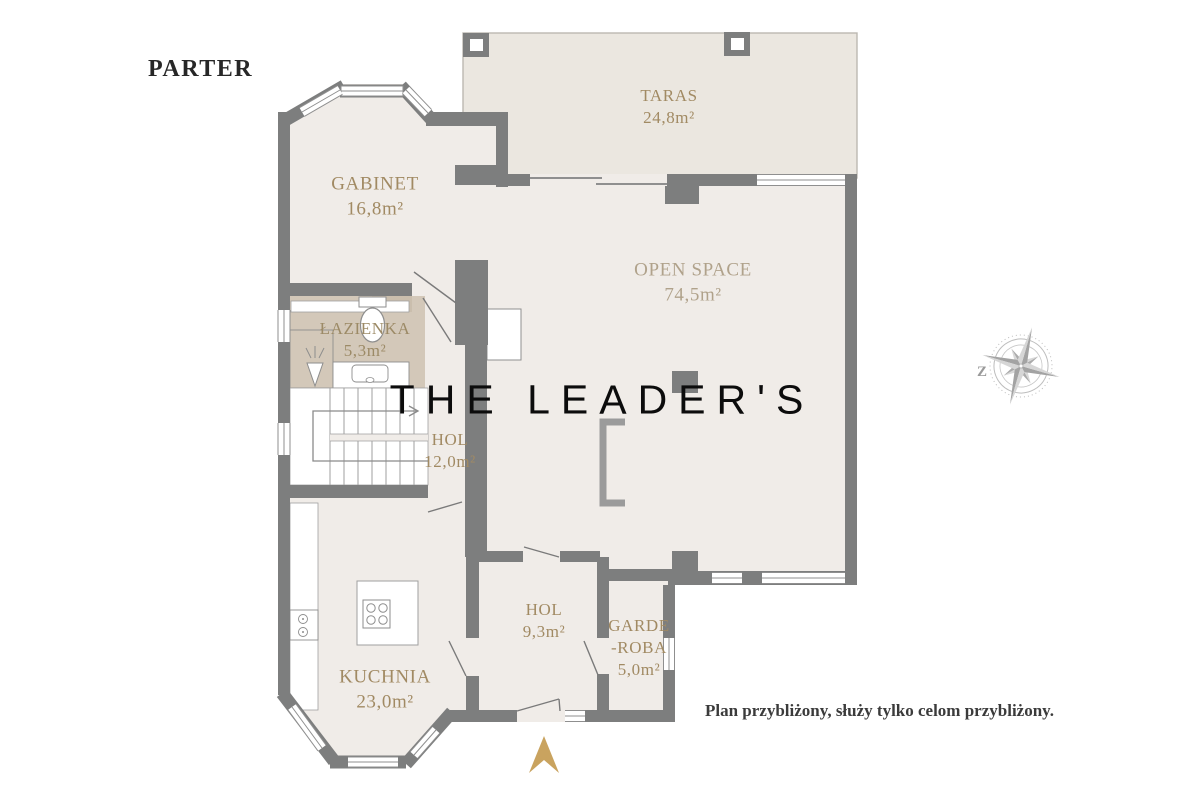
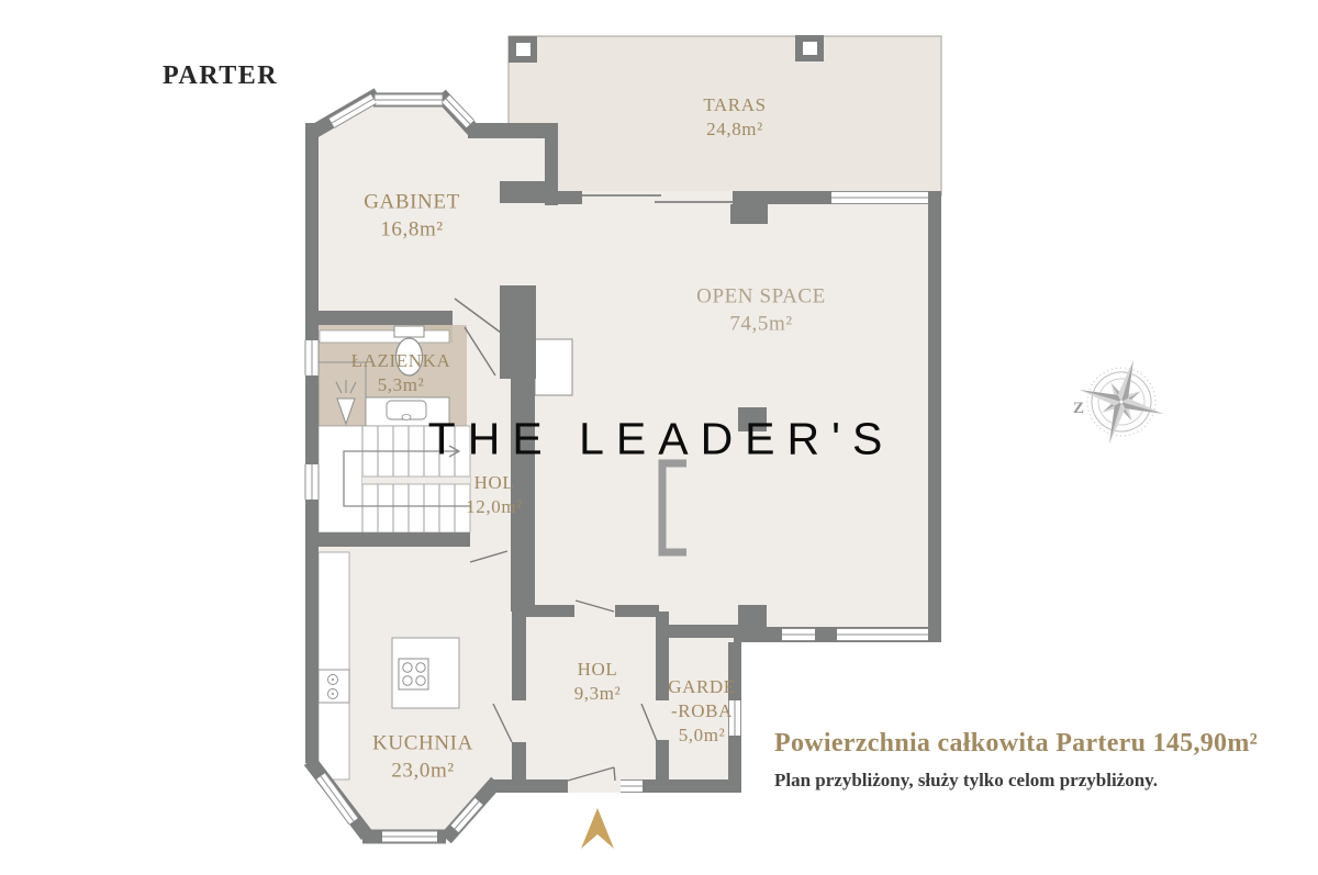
  Z
  PARTER
  TARAS
  24,8m²
  GABINET
  16,8m²
  OPEN SPACE
  74,5m²
  ŁAZIENKA
  5,3m²
  HOL
  12,0m²
  KUCHNIA
  23,0m²
  HOL
  9,3m²
  GARDE
  -ROBA
  5,0m²
  THE LEADER'S
+ Powierzchnia całkowita Parteru 145,90m²
  Plan przybliżony, służy tylko celom przybliżony.
